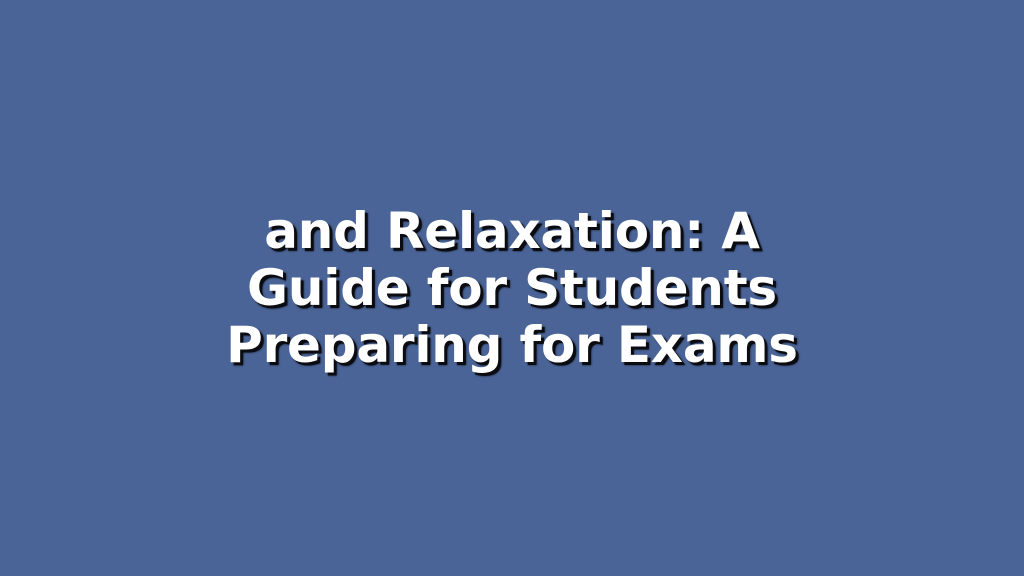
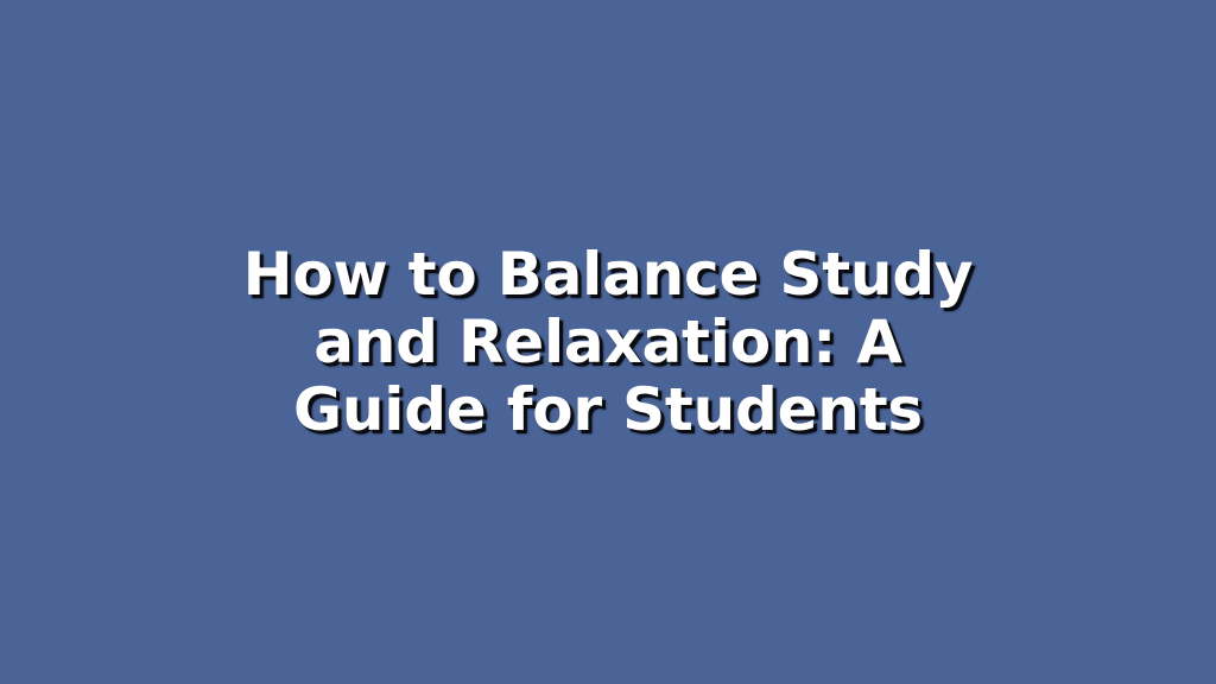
+ How to Balance Study
  and Relaxation: A
  Guide for Students
- Preparing for Exams
